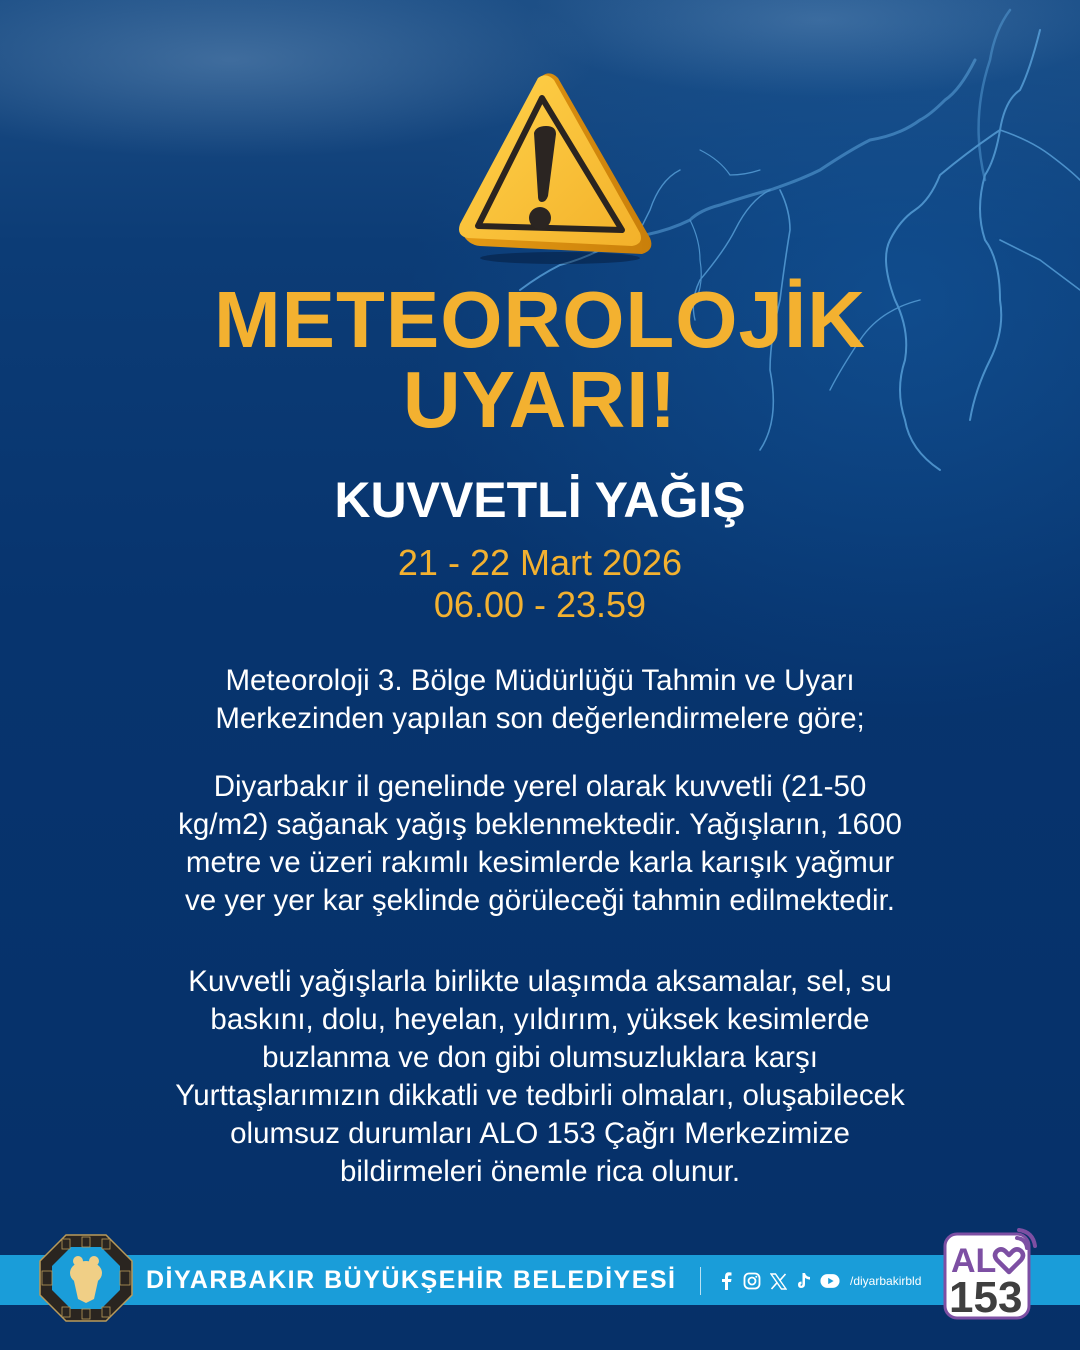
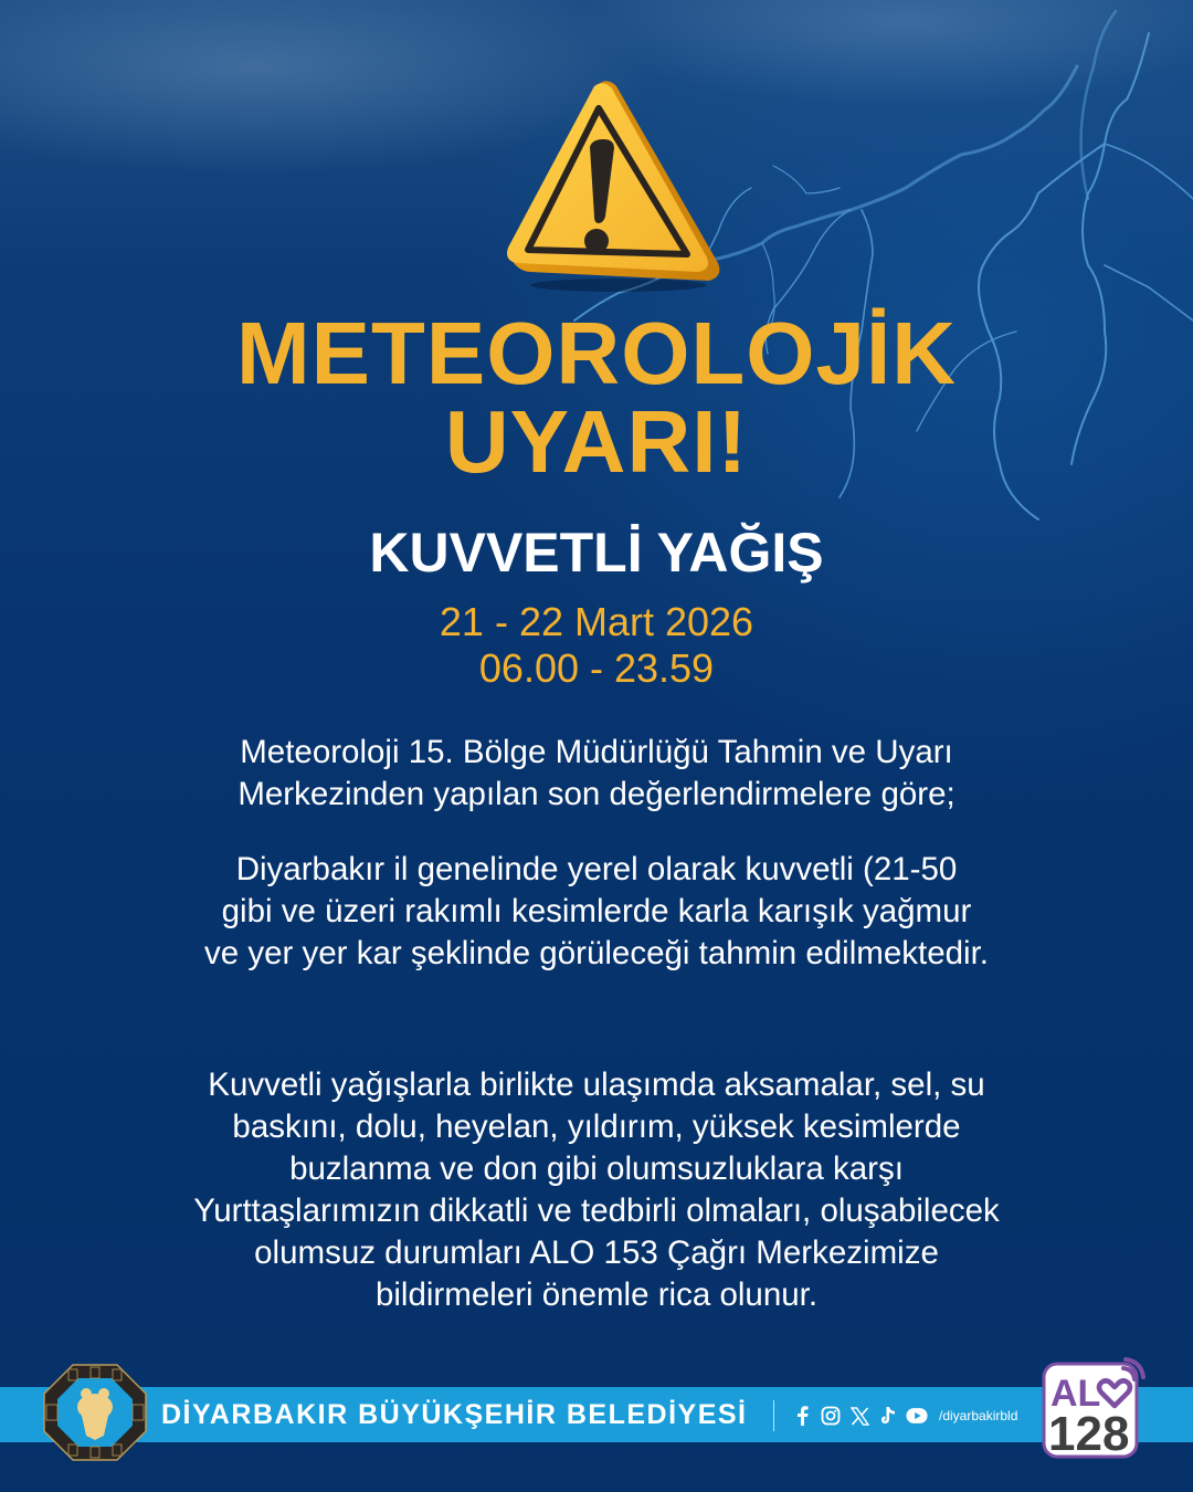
  METEOROLOJİK
  UYARI!
  KUVVETLİ YAĞIŞ
  21 - 22 Mart 2026
  06.00 - 23.59
- Meteoroloji 3. Bölge Müdürlüğü Tahmin ve Uyarı
+ Meteoroloji 15. Bölge Müdürlüğü Tahmin ve Uyarı
  Merkezinden yapılan son değerlendirmelere göre;
  Diyarbakır il genelinde yerel olarak kuvvetli (21-50
- kg/m2) sağanak yağış beklenmektedir. Yağışların, 1600
- metre ve üzeri rakımlı kesimlerde karla karışık yağmur
+ gibi ve üzeri rakımlı kesimlerde karla karışık yağmur
  ve yer yer kar şeklinde görüleceği tahmin edilmektedir.
  Kuvvetli yağışlarla birlikte ulaşımda aksamalar, sel, su
  baskını, dolu, heyelan, yıldırım, yüksek kesimlerde
  buzlanma ve don gibi olumsuzluklara karşı
  Yurttaşlarımızın dikkatli ve tedbirli olmaları, oluşabilecek
  olumsuz durumları ALO 153 Çağrı Merkezimize
  bildirmeleri önemle rica olunur.
  DİYARBAKIR BÜYÜKŞEHİR BELEDİYESİ
  /diyarbakirbld
  AL
- 153
+ 128
